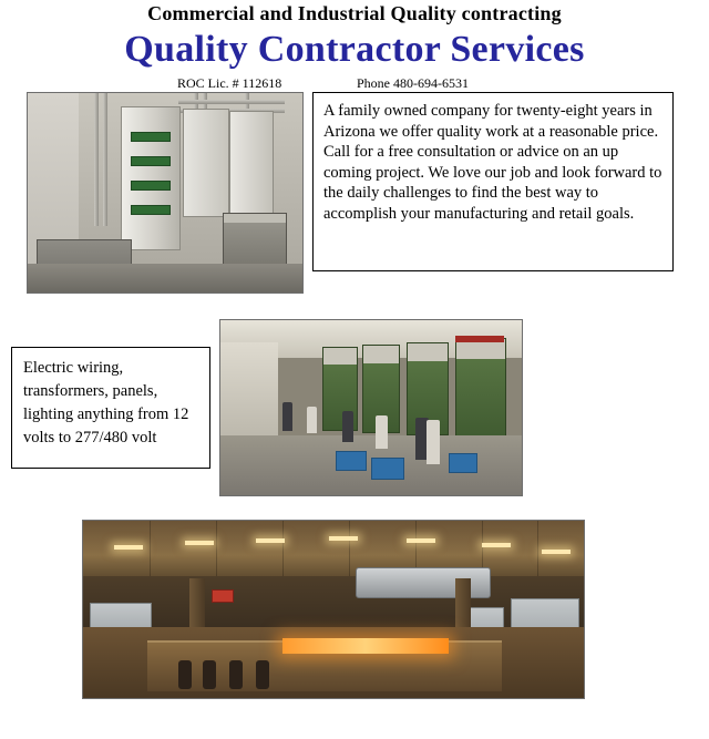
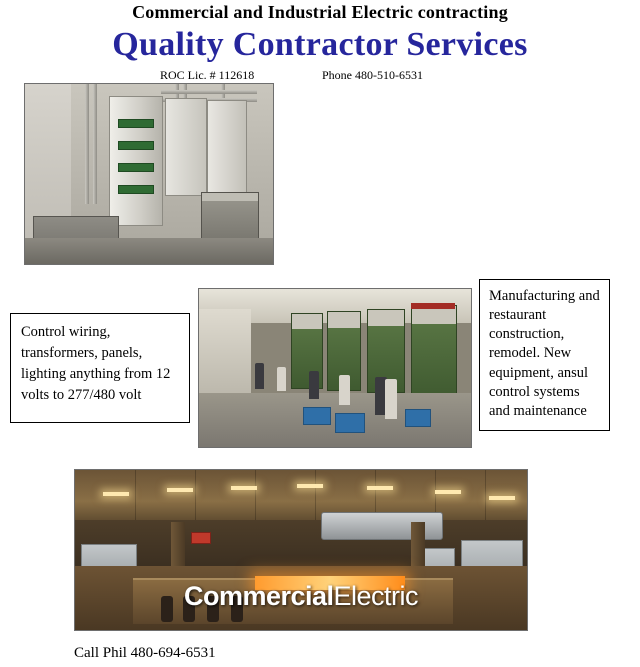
- Commercial and Industrial Quality contracting
+ Commercial and Industrial Electric contracting
  Quality Contractor Services
  ROC Lic. # 112618
- Phone 480-694-6531
+ Phone 480-510-6531
- A family owned company for twenty-eight years in Arizona we offer quality work at a reasonable price. Call for a free consultation or advice on an up coming project. We love our job and look forward to the daily challenges to find the best way to accomplish your manufacturing and retail goals.
- Electric wiring, transformers, panels, lighting anything from 12 volts to 277/480 volt
+ Control wiring, transformers, panels, lighting anything from 12 volts to 277/480 volt
+ Manufacturing and restaurant construction, remodel. New equipment, ansul control systems and maintenance
+ CommercialElectric
+ Call Phil 480-694-6531
